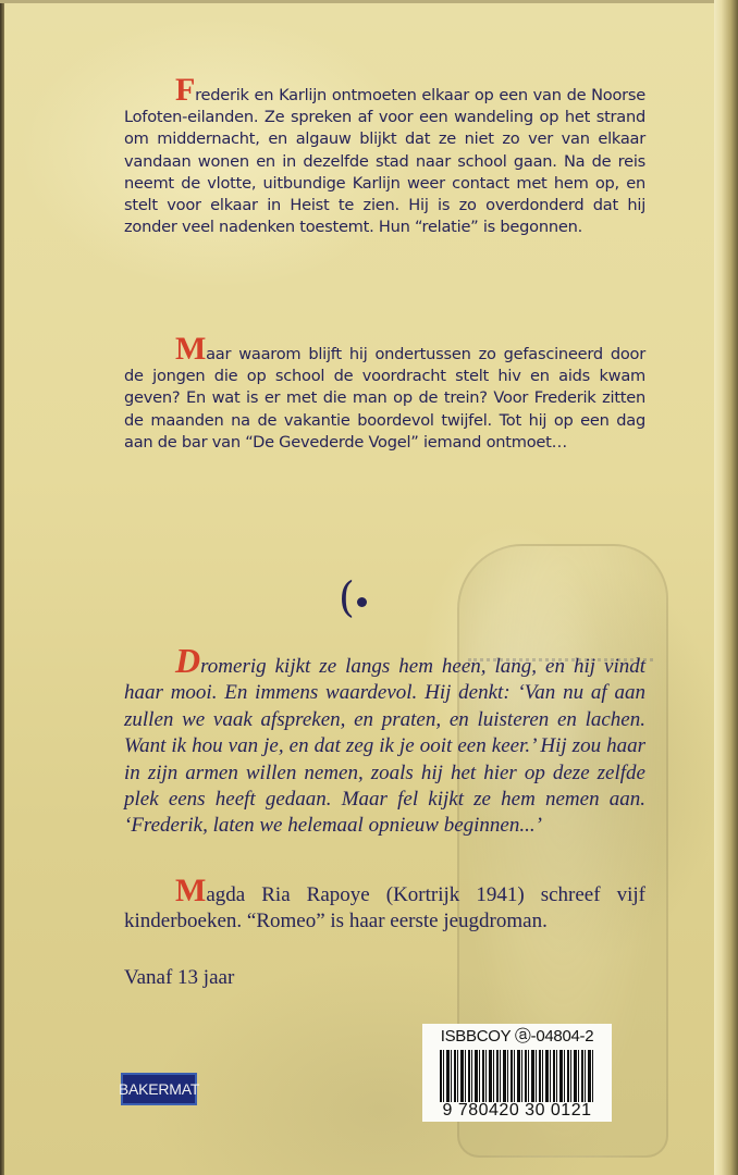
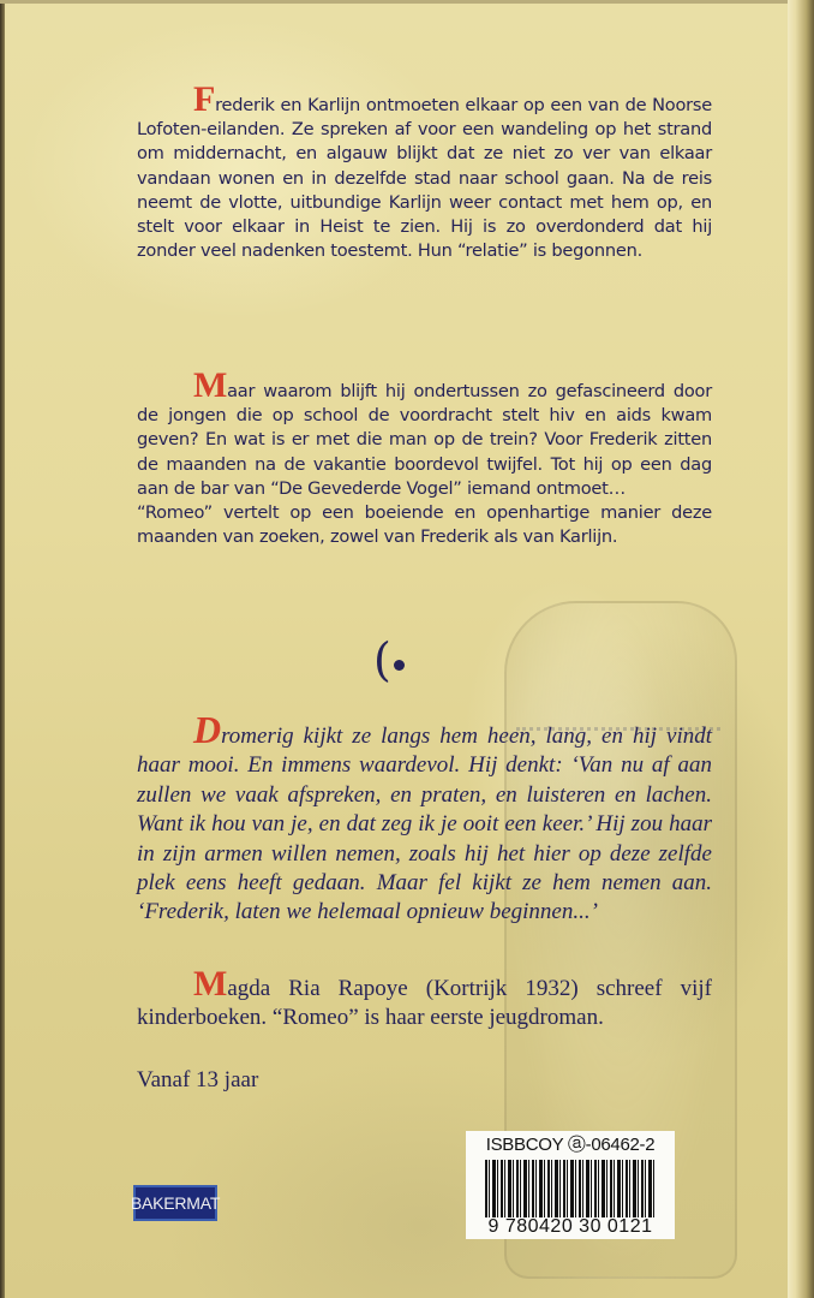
  Frederik en Karlijn ontmoeten elkaar op een van de Noorse Lofoten-eilanden. Ze spreken af voor een wandeling op het strand om middernacht, en algauw blijkt dat ze niet zo ver van elkaar vandaan wonen en in dezelfde stad naar school gaan. Na de reis neemt de vlotte, uitbundige Karlijn weer contact met hem op, en stelt voor elkaar in Heist te zien. Hij is zo overdonderd dat hij zonder veel nadenken toestemt. Hun “relatie” is begonnen.
  Maar waarom blijft hij ondertussen zo gefascineerd door de jongen die op school de voordracht stelt hiv en aids kwam geven? En wat is er met die man op de trein? Voor Frederik zitten de maanden na de vakantie boordevol twijfel. Tot hij op een dag aan de bar van “De Gevederde Vogel” iemand ontmoet…
+ “Romeo” vertelt op een boeiende en openhartige manier deze maanden van zoeken, zowel van Frederik als van Karlijn.
  (
  Dromerig kijkt ze langs hem heen, lang, en hij vindt haar mooi. En immens waardevol. Hij denkt: ‘Van nu af aan zullen we vaak afspreken, en praten, en luisteren en lachen. Want ik hou van je, en dat zeg ik je ooit een keer.’ Hij zou haar in zijn armen willen nemen, zoals hij het hier op deze zelfde plek eens heeft gedaan. Maar fel kijkt ze hem nemen aan. ‘Frederik, laten we helemaal opnieuw beginnen...’
- Magda Ria Rapoye (Kortrijk 1941) schreef vijf kinderboeken. “Romeo” is haar eerste jeugdroman.
+ Magda Ria Rapoye (Kortrijk 1932) schreef vijf kinderboeken. “Romeo” is haar eerste jeugdroman.
  Vanaf 13 jaar
  BAKERMAT
- ISBBCOY ⓐ-04804-2
+ ISBBCOY ⓐ-06462-2
  9 780420 30 0121
